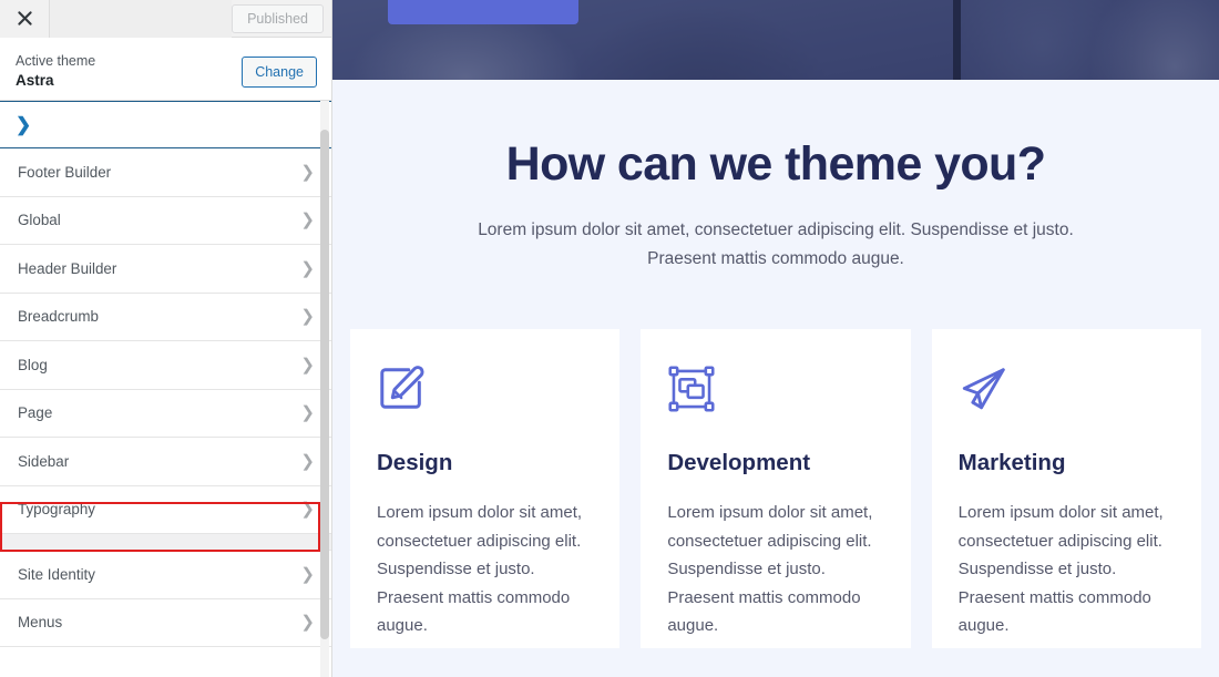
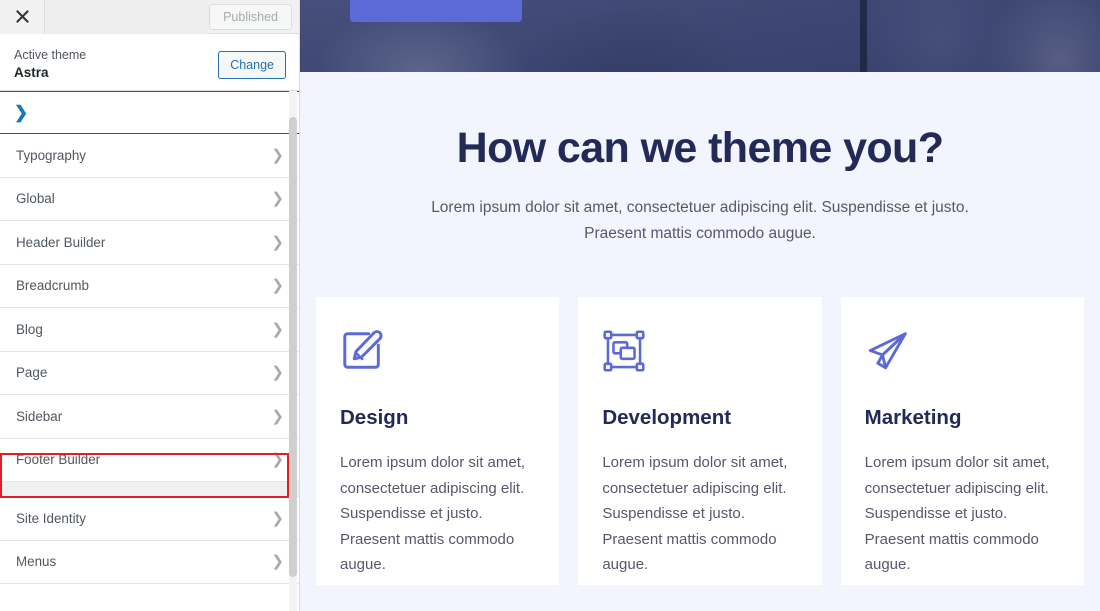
  Published
  Active theme
  Astra
  Change
  ❯
- Footer Builder
+ Typography
  ❯
  Global
  ❯
  Header Builder
  ❯
  Breadcrumb
  ❯
  Blog
  ❯
  Page
  ❯
  Sidebar
  ❯
- Typography
+ Footer Builder
  ❯
  Site Identity
  ❯
  Menus
  ❯
  How can we theme you?
  Lorem ipsum dolor sit amet, consectetuer adipiscing elit. Suspendisse et justo. Praesent mattis commodo augue.
  Design
  Lorem ipsum dolor sit amet, consectetuer adipiscing elit. Suspendisse et justo. Praesent mattis commodo augue.
  Development
  Lorem ipsum dolor sit amet, consectetuer adipiscing elit. Suspendisse et justo. Praesent mattis commodo augue.
  Marketing
  Lorem ipsum dolor sit amet, consectetuer adipiscing elit. Suspendisse et justo. Praesent mattis commodo augue.
